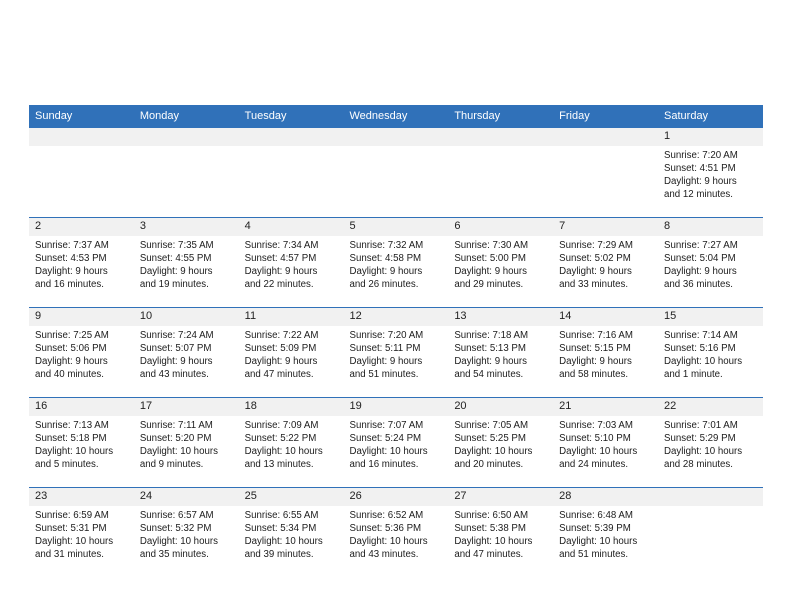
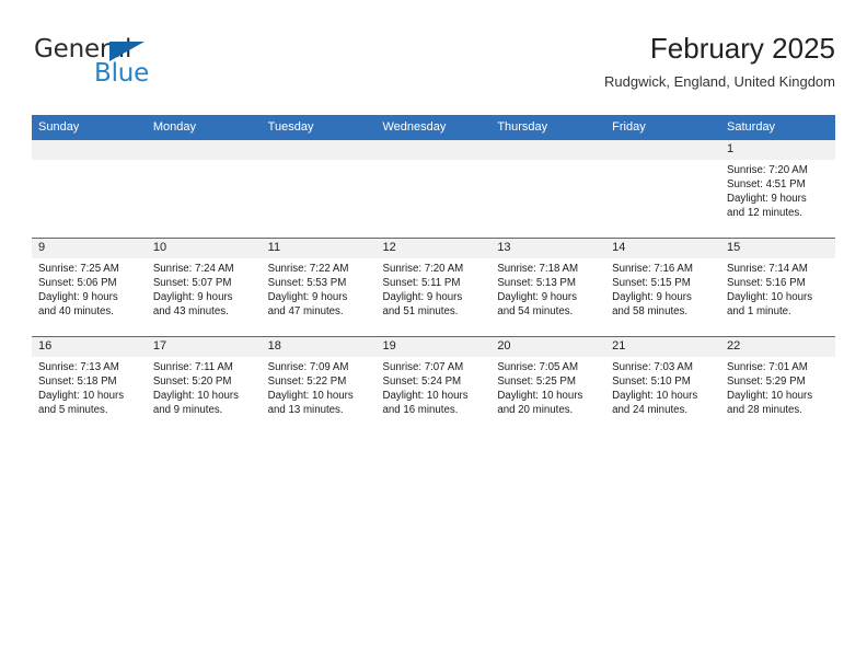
+ General
+ Blue
+ February 2025
+ Rudgwick, England, United Kingdom
  Sunday	Monday	Tuesday	Wednesday	Thursday	Friday	Saturday
  						1Sunrise: 7:20 AMSunset: 4:51 PMDaylight: 9 hoursand 12 minutes.
- 2Sunrise: 7:37 AMSunset: 4:53 PMDaylight: 9 hoursand 16 minutes.	3Sunrise: 7:35 AMSunset: 4:55 PMDaylight: 9 hoursand 19 minutes.	4Sunrise: 7:34 AMSunset: 4:57 PMDaylight: 9 hoursand 22 minutes.	5Sunrise: 7:32 AMSunset: 4:58 PMDaylight: 9 hoursand 26 minutes.	6Sunrise: 7:30 AMSunset: 5:00 PMDaylight: 9 hoursand 29 minutes.	7Sunrise: 7:29 AMSunset: 5:02 PMDaylight: 9 hoursand 33 minutes.	8Sunrise: 7:27 AMSunset: 5:04 PMDaylight: 9 hoursand 36 minutes.
- 9Sunrise: 7:25 AMSunset: 5:06 PMDaylight: 9 hoursand 40 minutes.	10Sunrise: 7:24 AMSunset: 5:07 PMDaylight: 9 hoursand 43 minutes.	11Sunrise: 7:22 AMSunset: 5:09 PMDaylight: 9 hoursand 47 minutes.	12Sunrise: 7:20 AMSunset: 5:11 PMDaylight: 9 hoursand 51 minutes.	13Sunrise: 7:18 AMSunset: 5:13 PMDaylight: 9 hoursand 54 minutes.	14Sunrise: 7:16 AMSunset: 5:15 PMDaylight: 9 hoursand 58 minutes.	15Sunrise: 7:14 AMSunset: 5:16 PMDaylight: 10 hoursand 1 minute.
+ 9Sunrise: 7:25 AMSunset: 5:06 PMDaylight: 9 hoursand 40 minutes.	10Sunrise: 7:24 AMSunset: 5:07 PMDaylight: 9 hoursand 43 minutes.	11Sunrise: 7:22 AMSunset: 5:53 PMDaylight: 9 hoursand 47 minutes.	12Sunrise: 7:20 AMSunset: 5:11 PMDaylight: 9 hoursand 51 minutes.	13Sunrise: 7:18 AMSunset: 5:13 PMDaylight: 9 hoursand 54 minutes.	14Sunrise: 7:16 AMSunset: 5:15 PMDaylight: 9 hoursand 58 minutes.	15Sunrise: 7:14 AMSunset: 5:16 PMDaylight: 10 hoursand 1 minute.
  16Sunrise: 7:13 AMSunset: 5:18 PMDaylight: 10 hoursand 5 minutes.	17Sunrise: 7:11 AMSunset: 5:20 PMDaylight: 10 hoursand 9 minutes.	18Sunrise: 7:09 AMSunset: 5:22 PMDaylight: 10 hoursand 13 minutes.	19Sunrise: 7:07 AMSunset: 5:24 PMDaylight: 10 hoursand 16 minutes.	20Sunrise: 7:05 AMSunset: 5:25 PMDaylight: 10 hoursand 20 minutes.	21Sunrise: 7:03 AMSunset: 5:10 PMDaylight: 10 hoursand 24 minutes.	22Sunrise: 7:01 AMSunset: 5:29 PMDaylight: 10 hoursand 28 minutes.
- 23Sunrise: 6:59 AMSunset: 5:31 PMDaylight: 10 hoursand 31 minutes.	24Sunrise: 6:57 AMSunset: 5:32 PMDaylight: 10 hoursand 35 minutes.	25Sunrise: 6:55 AMSunset: 5:34 PMDaylight: 10 hoursand 39 minutes.	26Sunrise: 6:52 AMSunset: 5:36 PMDaylight: 10 hoursand 43 minutes.	27Sunrise: 6:50 AMSunset: 5:38 PMDaylight: 10 hoursand 47 minutes.	28Sunrise: 6:48 AMSunset: 5:39 PMDaylight: 10 hoursand 51 minutes.
